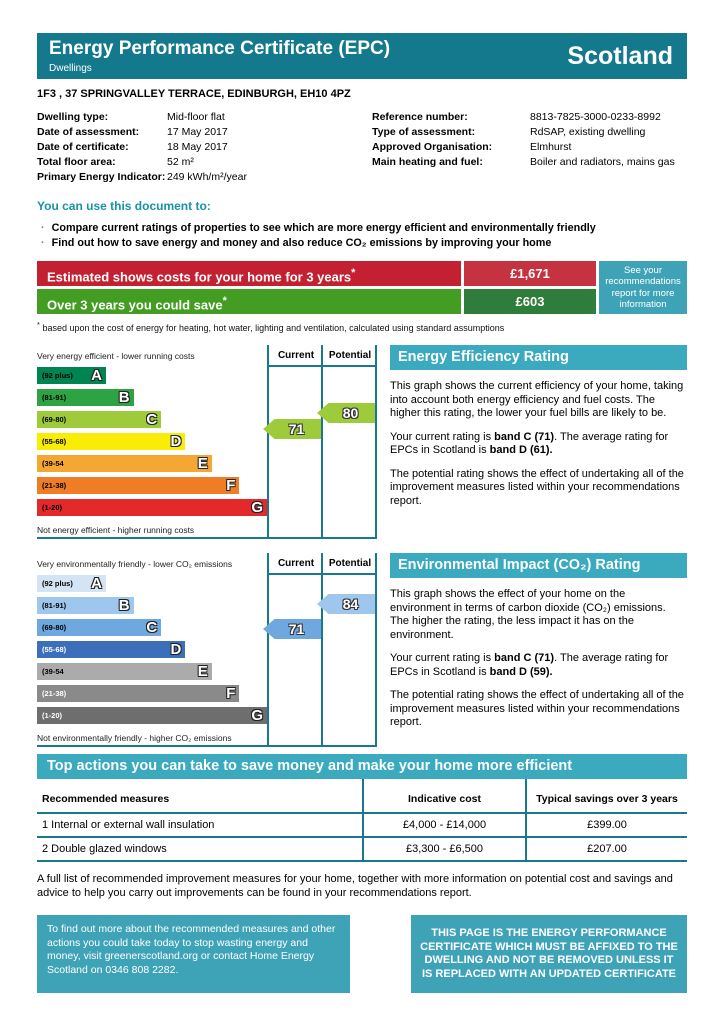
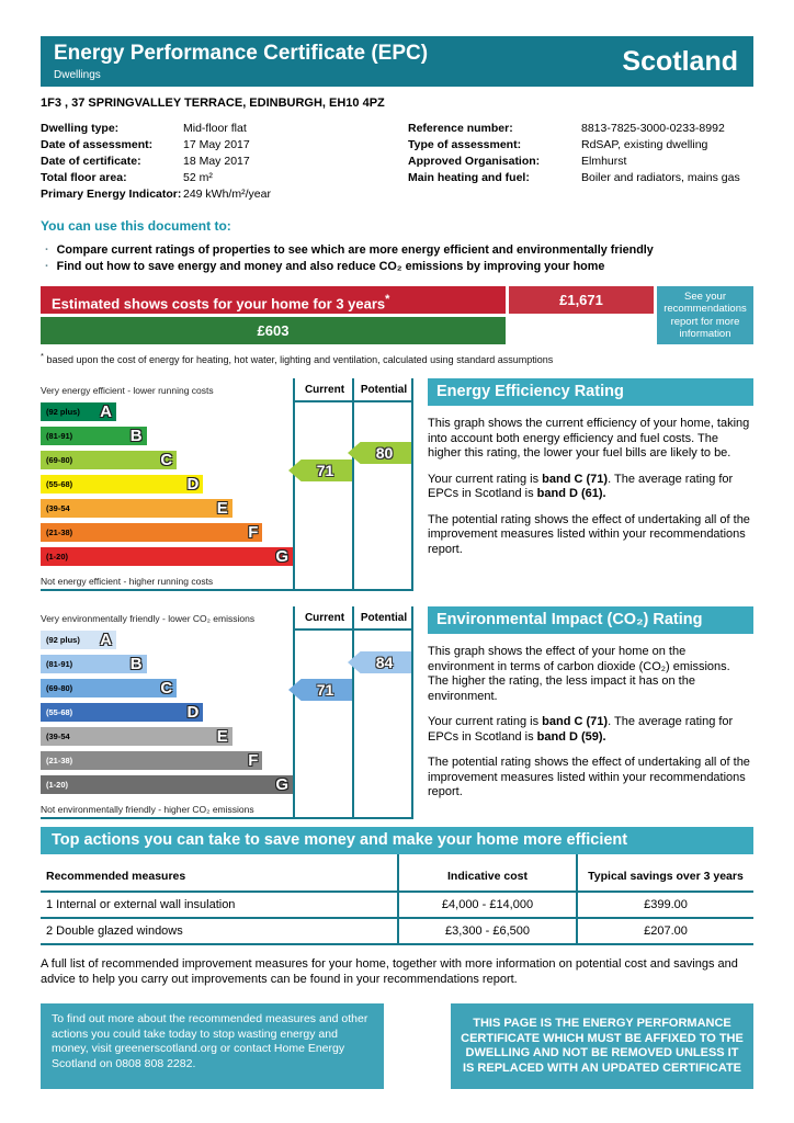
  Energy Performance Certificate (EPC)
  Dwellings
  Scotland
  1F3 , 37 SPRINGVALLEY TERRACE, EDINBURGH, EH10 4PZ
  Dwelling type:
  Mid-floor flat
  Date of assessment:
  17 May 2017
  Date of certificate:
  18 May 2017
  Total floor area:
  52 m²
  Primary Energy Indicator:
  249 kWh/m²/year
  Reference number:
  8813-7825-3000-0233-8992
  Type of assessment:
  RdSAP, existing dwelling
  Approved Organisation:
  Elmhurst
  Main heating and fuel:
  Boiler and radiators, mains gas
  You can use this document to:
  ·
  Compare current ratings of properties to see which are more energy efficient and environmentally friendly
  ·
  Find out how to save energy and money and also reduce CO₂ emissions by improving your home
  Estimated shows costs for your home for 3 years*
  £1,671
  See your recommendations report for more information
- Over 3 years you could save*
  £603
  * based upon the cost of energy for heating, hot water, lighting and ventilation, calculated using standard assumptions
  Very energy efficient - lower running costs
  (92 plus)
  A
  (81-91)
  B
  (69-80)
  C
  (55-68)
  D
  (39-54
  E
  (21-38)
  F
  (1-20)
  G
  Not energy efficient - higher running costs
  Current
  Potential
  71
  80
  Energy Efficiency Rating
  This graph shows the current efficiency of your home, taking into account both energy efficiency and fuel costs. The higher this rating, the lower your fuel bills are likely to be.
  Your current rating is band C (71). The average rating for EPCs in Scotland is band D (61).
  The potential rating shows the effect of undertaking all of the improvement measures listed within your recommendations report.
  Very environmentally friendly - lower CO₂ emissions
  (92 plus)
  A
  (81-91)
  B
  (69-80)
  C
  (55-68)
  D
  (39-54
  E
  (21-38)
  F
  (1-20)
  G
  Not environmentally friendly - higher CO₂ emissions
  Current
  Potential
  71
  84
  Environmental Impact (CO₂) Rating
  This graph shows the effect of your home on the environment in terms of carbon dioxide (CO₂) emissions. The higher the rating, the less impact it has on the environment.
  Your current rating is band C (71). The average rating for EPCs in Scotland is band D (59).
  The potential rating shows the effect of undertaking all of the improvement measures listed within your recommendations report.
  Top actions you can take to save money and make your home more efficient
  Recommended measures
  Indicative cost
  Typical savings over 3 years
  1 Internal or external wall insulation
  £4,000 - £14,000
  £399.00
  2 Double glazed windows
  £3,300 - £6,500
  £207.00
  A full list of recommended improvement measures for your home, together with more information on potential cost and savings and advice to help you carry out improvements can be found in your recommendations report.
- To find out more about the recommended measures and other actions you could take today to stop wasting energy and money, visit greenerscotland.org or contact Home Energy Scotland on 0346 808 2282.
+ To find out more about the recommended measures and other actions you could take today to stop wasting energy and money, visit greenerscotland.org or contact Home Energy Scotland on 0808 808 2282.
  THIS PAGE IS THE ENERGY PERFORMANCE CERTIFICATE WHICH MUST BE AFFIXED TO THE DWELLING AND NOT BE REMOVED UNLESS IT IS REPLACED WITH AN UPDATED CERTIFICATE
